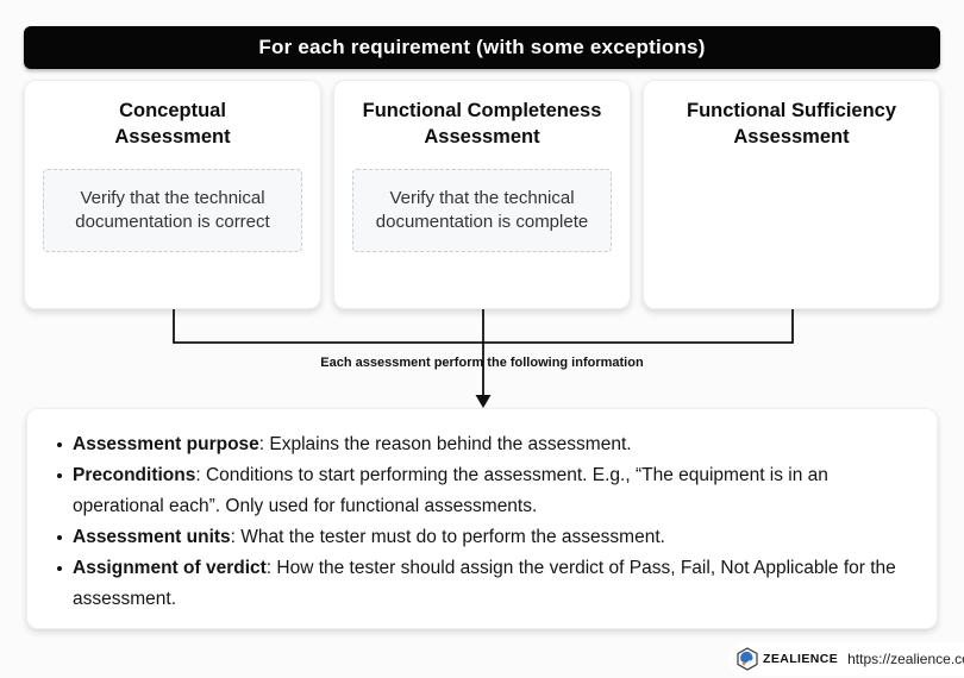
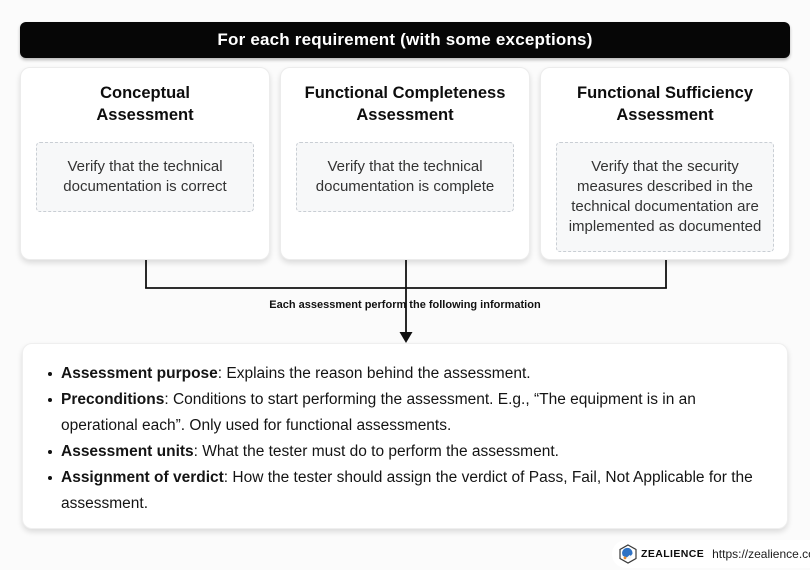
  For each requirement (with some exceptions)
  Conceptual
  Assessment
  Verify that the technical documentation is correct
  Functional Completeness
  Assessment
  Verify that the technical documentation is complete
  Functional Sufficiency
  Assessment
+ Verify that the security measures described in the technical documentation are implemented as documented
  Each assessment perform the following information
  Assessment purpose: Explains the reason behind the assessment.
  Preconditions: Conditions to start performing the assessment. E.g., “The equipment is in an operational each”. Only used for functional assessments.
  Assessment units: What the tester must do to perform the assessment.
  Assignment of verdict: How the tester should assign the verdict of Pass, Fail, Not Applicable for the assessment.
  ZEALIENCE
  https://zealience.c
